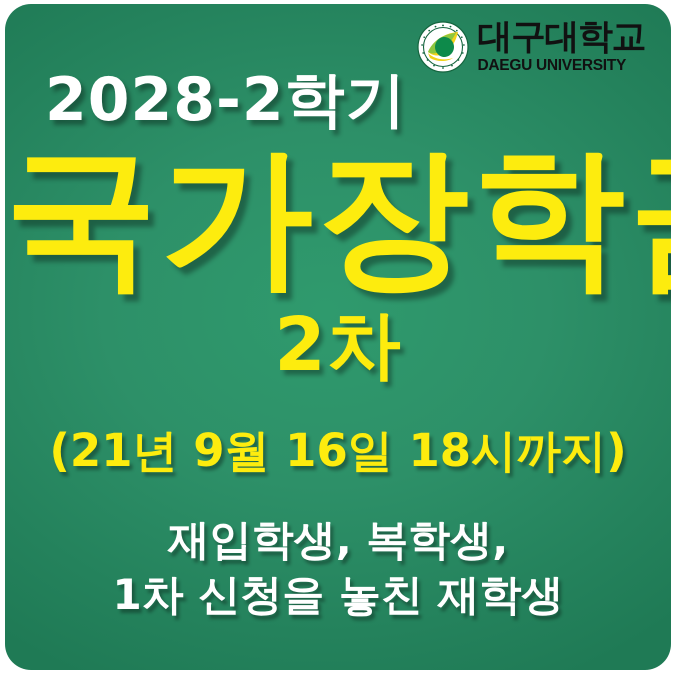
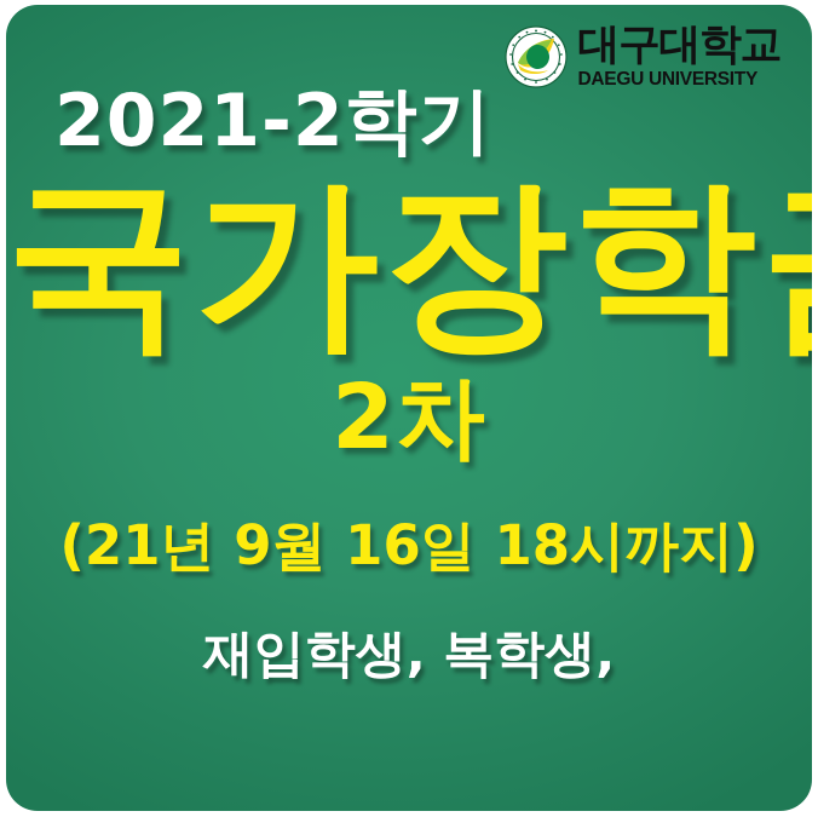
  대구대학교
  DAEGU UNIVERSITY
- 2028-2학기
+ 2021-2학기
  국가장학
  2차
  (21년 9월 16일 18시까지)
  재입학생, 복학생,
- 1차 신청을 놓친 재학생
